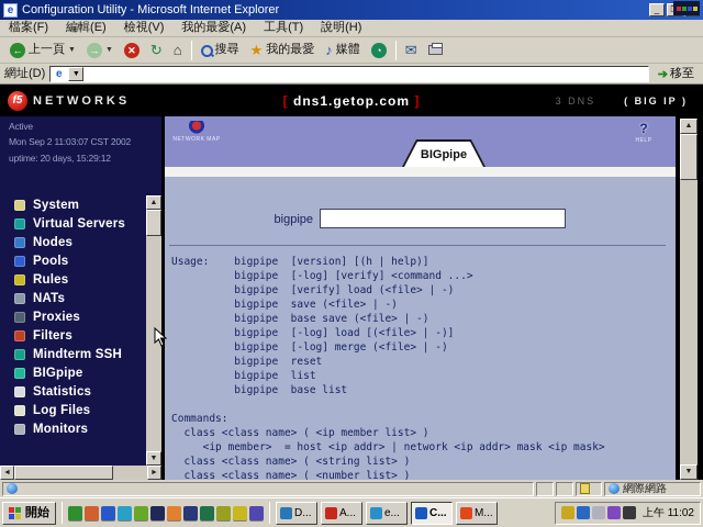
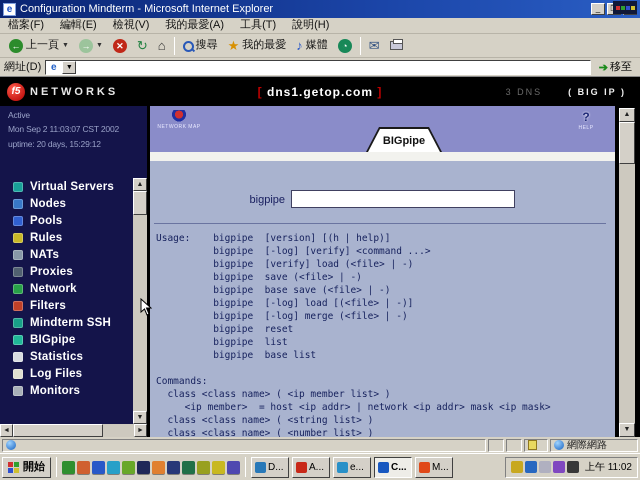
  e
- Configuration Utility - Microsoft Internet Explorer
+ Configuration Mindterm - Microsoft Internet Explorer
  _
  檔案(F)
  編輯(E)
  檢視(V)
  我的最愛(A)
  工具(T)
  說明(H)
  ←
  上一頁
  →
  ✕
  ↻
  ⌂
  搜尋
  ★
  我的最愛
  ♪
  媒體
  ◔
  ✉
  網址(D)
  e
  ➔
  移至
  f5
  NETWORKS
  [ dns1.getop.com ]
  3 DNS
  ( BIG IP )
  Active
  Mon Sep 2 11:03:07 CST 2002
  uptime: 20 days, 15:29:12
- System
  Virtual Servers
  Nodes
  Pools
  Rules
  NATs
  Proxies
+ Network
  Filters
  Mindterm SSH
  BIGpipe
  Statistics
  Log Files
  Monitors
  ?
  BIGpipe
  bigpipe
  Usage: bigpipe [version] [(h | help)]
  bigpipe [-log] [verify] <command ...>
  bigpipe [verify] load (<file> | -)
  bigpipe save (<file> | -)
  bigpipe base save (<file> | -)
  bigpipe [-log] load [(<file> | -)]
  bigpipe [-log] merge (<file> | -)
  bigpipe reset
  bigpipe list
  bigpipe base list
  Commands:
  class <class name> ( <ip member list> )
  <ip member> = host <ip addr> | network <ip addr> mask <ip mask>
  class <class name> ( <string list> )
  class <class name> ( <number list> )
  網際網路
  開始
  D...
  A...
  e...
  C...
  M...
  上午 11:02
